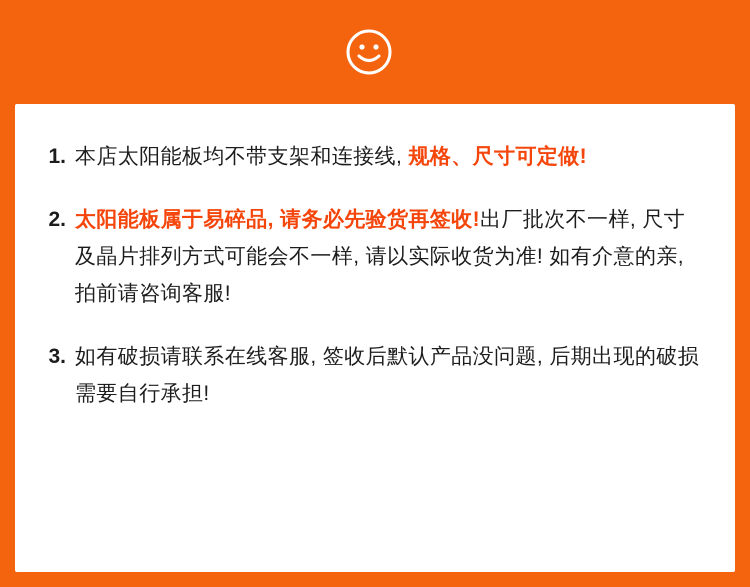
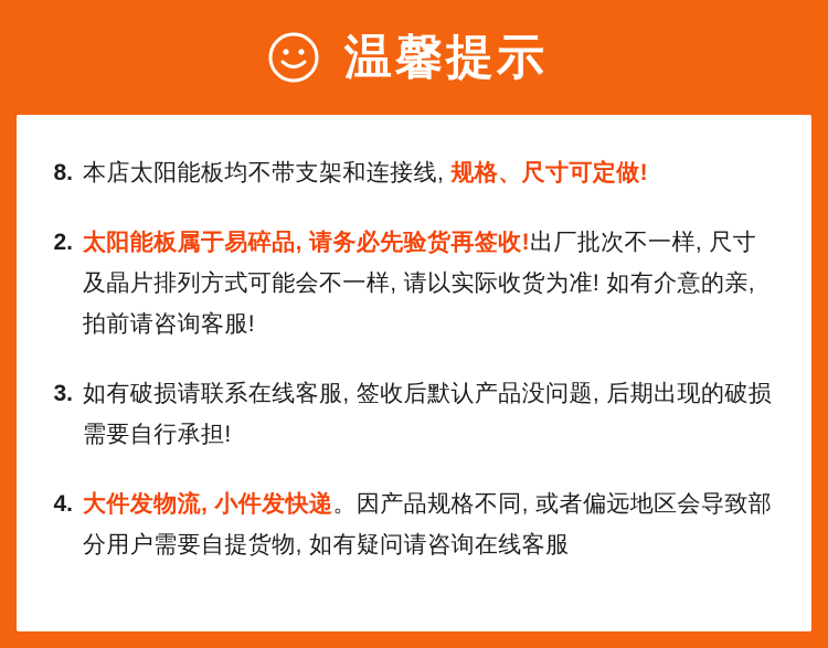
+ 温馨提示
- 1.
+ 8.
  本店太阳能板均不带支架和连接线, 规格、尺寸可定做!
  2.
  太阳能板属于易碎品, 请务必先验货再签收!出厂批次不一样, 尺寸及晶片排列方式可能会不一样, 请以实际收货为准! 如有介意的亲, 拍前请咨询客服!
  3.
  如有破损请联系在线客服, 签收后默认产品没问题, 后期出现的破损需要自行承担!
+ 4.
+ 大件发物流, 小件发快递。因产品规格不同, 或者偏远地区会导致部分用户需要自提货物, 如有疑问请咨询在线客服
